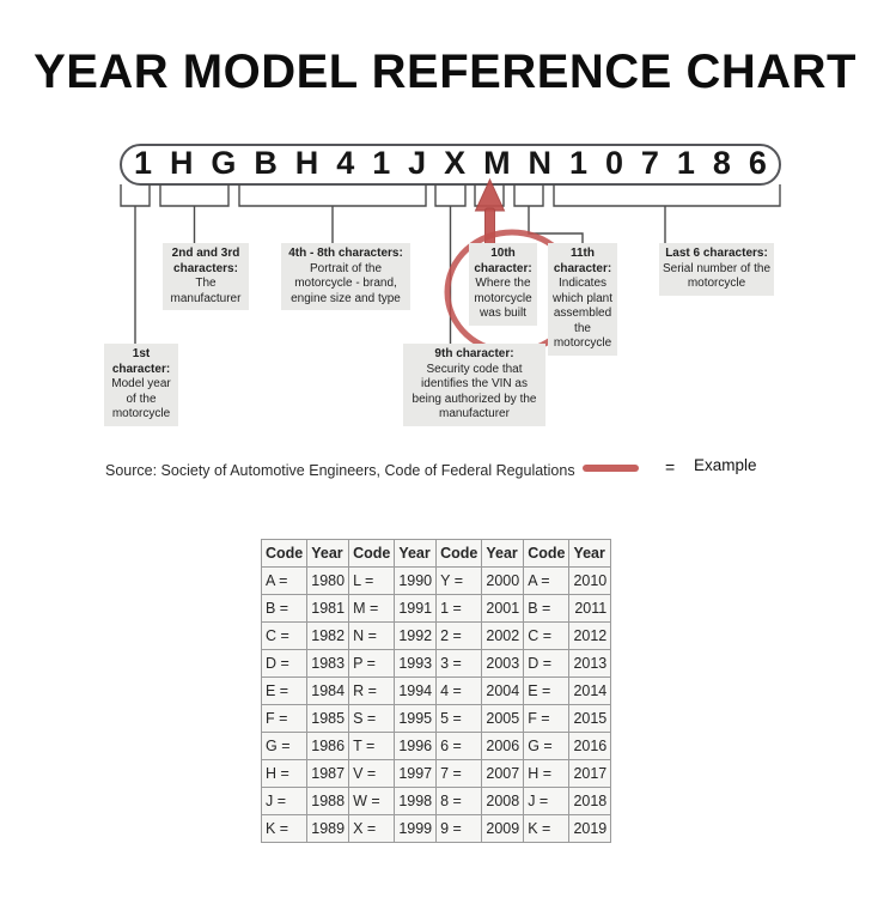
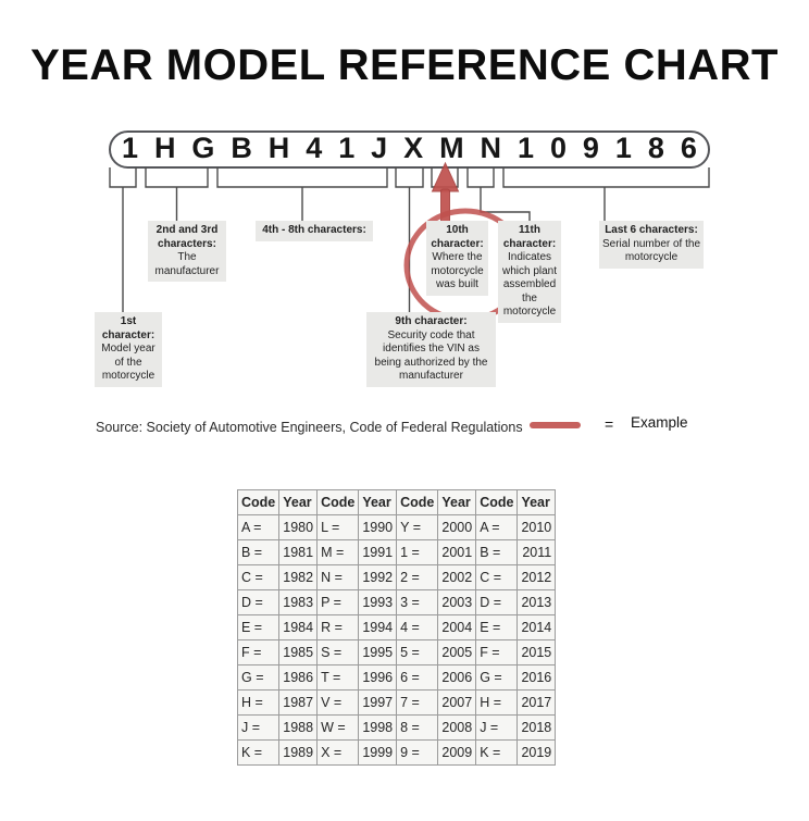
  YEAR MODEL REFERENCE CHART
  1
  H
  G
  B
  H
  4
  1
  J
  X
  M
  N
  1
  0
- 7
+ 9
  1
  8
  6
  1st character:
  Model year of the motorcycle
  2nd and 3rd characters:
  The manufacturer
  4th - 8th characters:
- Portrait of the motorcycle - brand, engine size and type
  9th character:
  Security code that identifies the VIN as being authorized by the manufacturer
  10th character:
  Where the motorcycle was built
  11th character:
  Indicates which plant assembled the motorcycle
  Last 6 characters:
  Serial number of the motorcycle
  Source: Society of Automotive Engineers, Code of Federal Regulations
  =
  Example
  Code	Year	Code	Year	Code	Year	Code	Year
  A =	1980	L =	1990	Y =	2000	A =	2010
  B =	1981	M =	1991	1 =	2001	B =	2011
  C =	1982	N =	1992	2 =	2002	C =	2012
  D =	1983	P =	1993	3 =	2003	D =	2013
  E =	1984	R =	1994	4 =	2004	E =	2014
  F =	1985	S =	1995	5 =	2005	F =	2015
  G =	1986	T =	1996	6 =	2006	G =	2016
  H =	1987	V =	1997	7 =	2007	H =	2017
  J =	1988	W =	1998	8 =	2008	J =	2018
  K =	1989	X =	1999	9 =	2009	K =	2019
